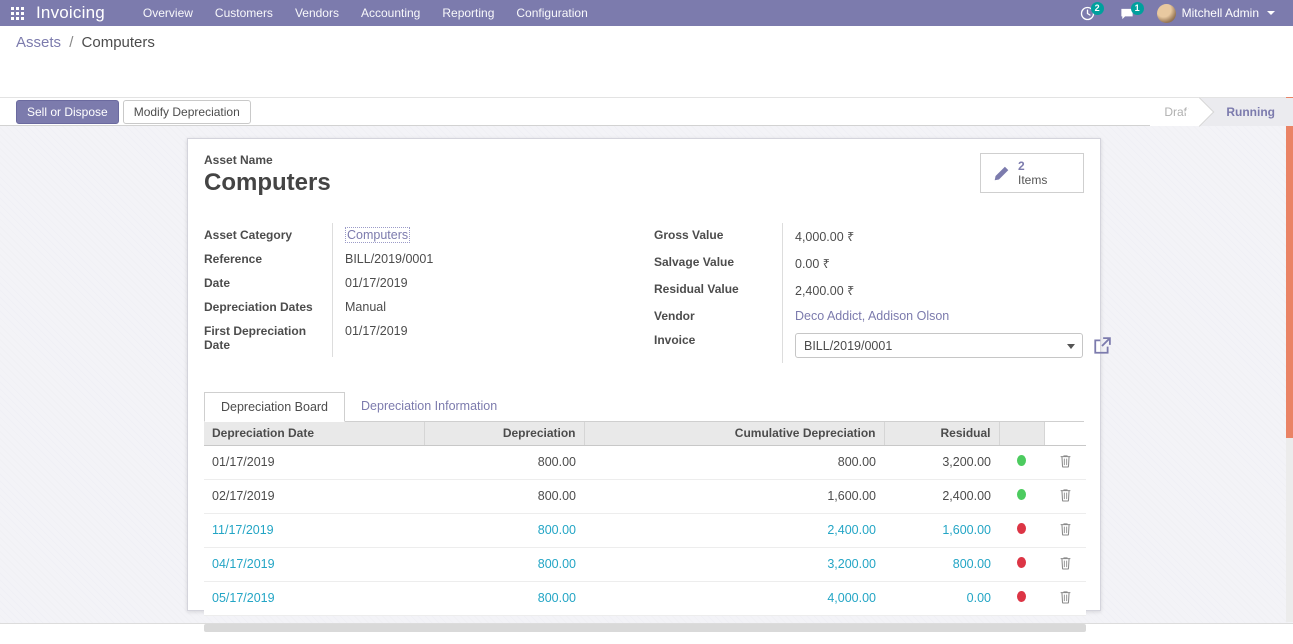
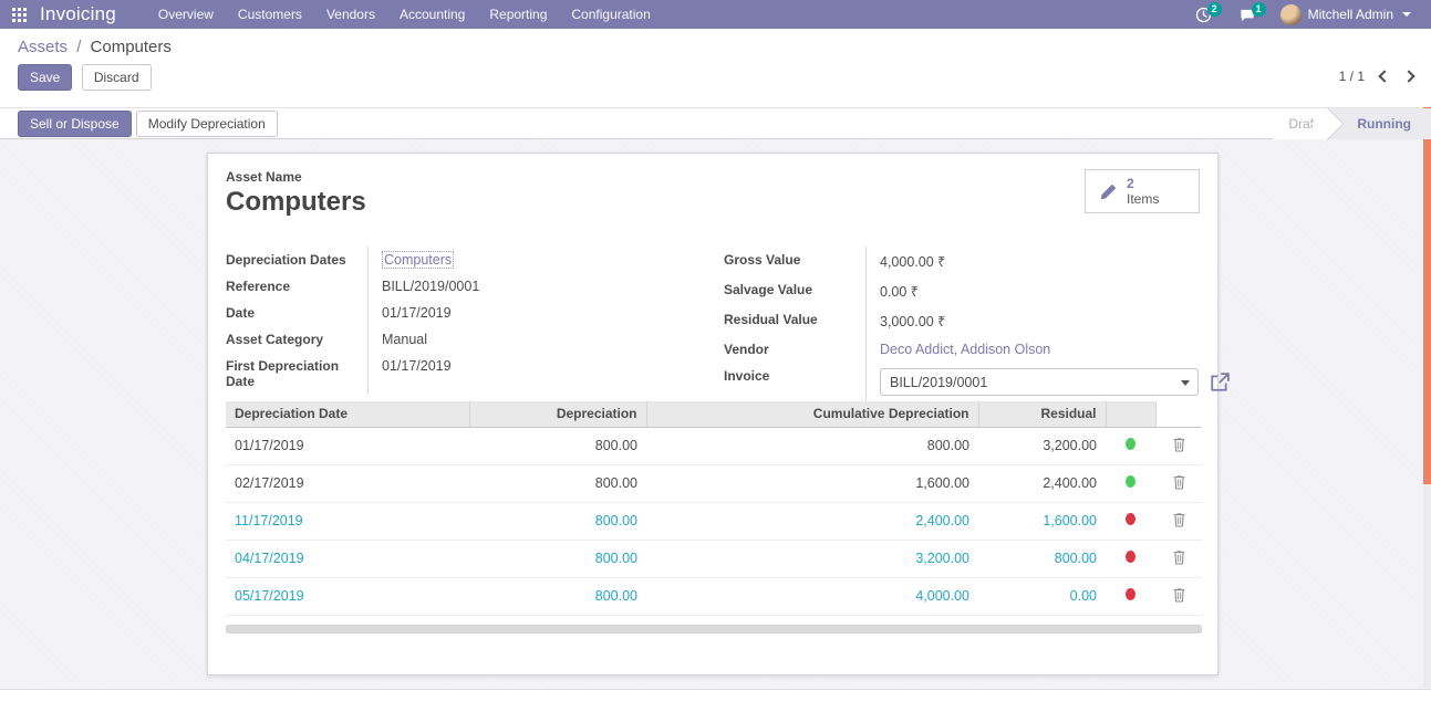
  Invoicing
  Overview
  Customers
  Vendors
  Accounting
  Reporting
  Configuration
  2
  1
  Mitchell Admin
  Assets / Computers
+ Save Discard
+ 1 / 1
  Sell or Dispose
  Modify Depreciation
  Draft
  Running
  Asset Name
  Computers
  2
  Items
- Asset Category
+ Depreciation Dates
  Computers
  Reference
  BILL/2019/0001
  Date
  01/17/2019
- Depreciation Dates
+ Asset Category
  Manual
  First Depreciation Date
  01/17/2019
  Gross Value
  4,000.00 ₹
  Salvage Value
  0.00 ₹
  Residual Value
- 2,400.00 ₹
+ 3,000.00 ₹
  Vendor
  Deco Addict, Addison Olson
  Invoice
  BILL/2019/0001
- Depreciation Board
- Depreciation Information
  Depreciation Date	Depreciation	Cumulative Depreciation	Residual
  01/17/2019	800.00	800.00	3,200.00
  02/17/2019	800.00	1,600.00	2,400.00
  11/17/2019	800.00	2,400.00	1,600.00
  04/17/2019	800.00	3,200.00	800.00
  05/17/2019	800.00	4,000.00	0.00
